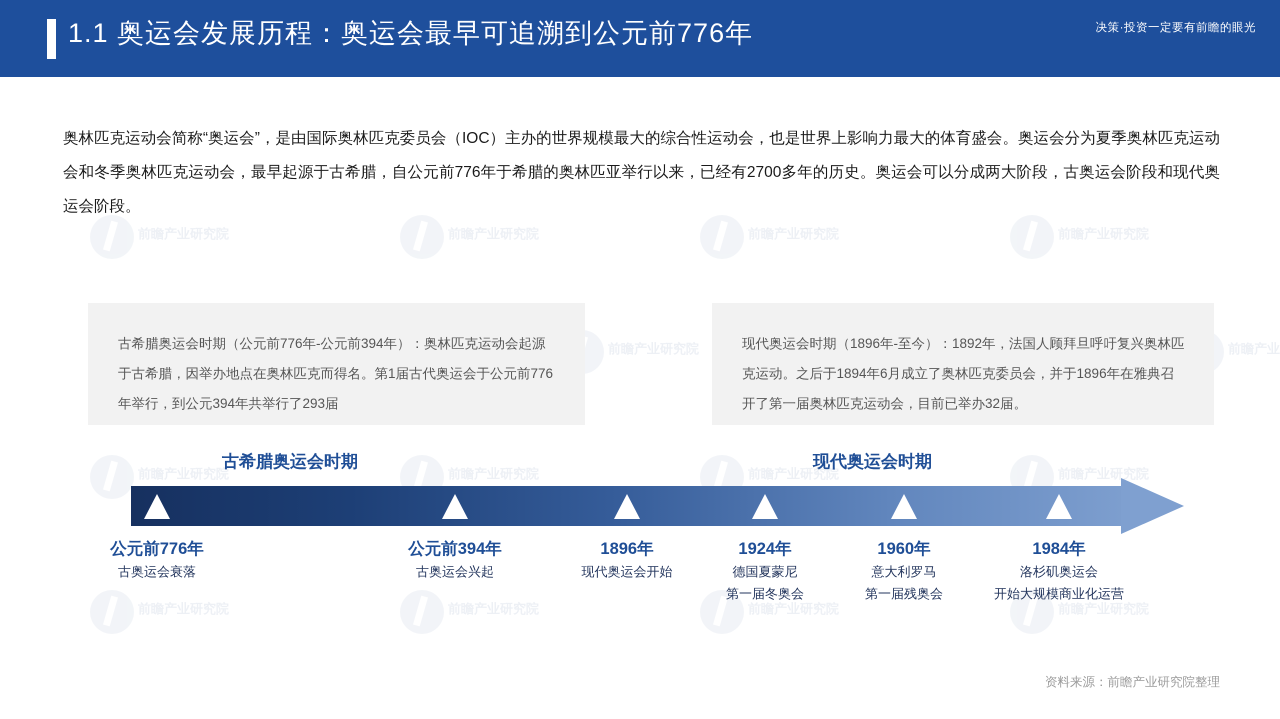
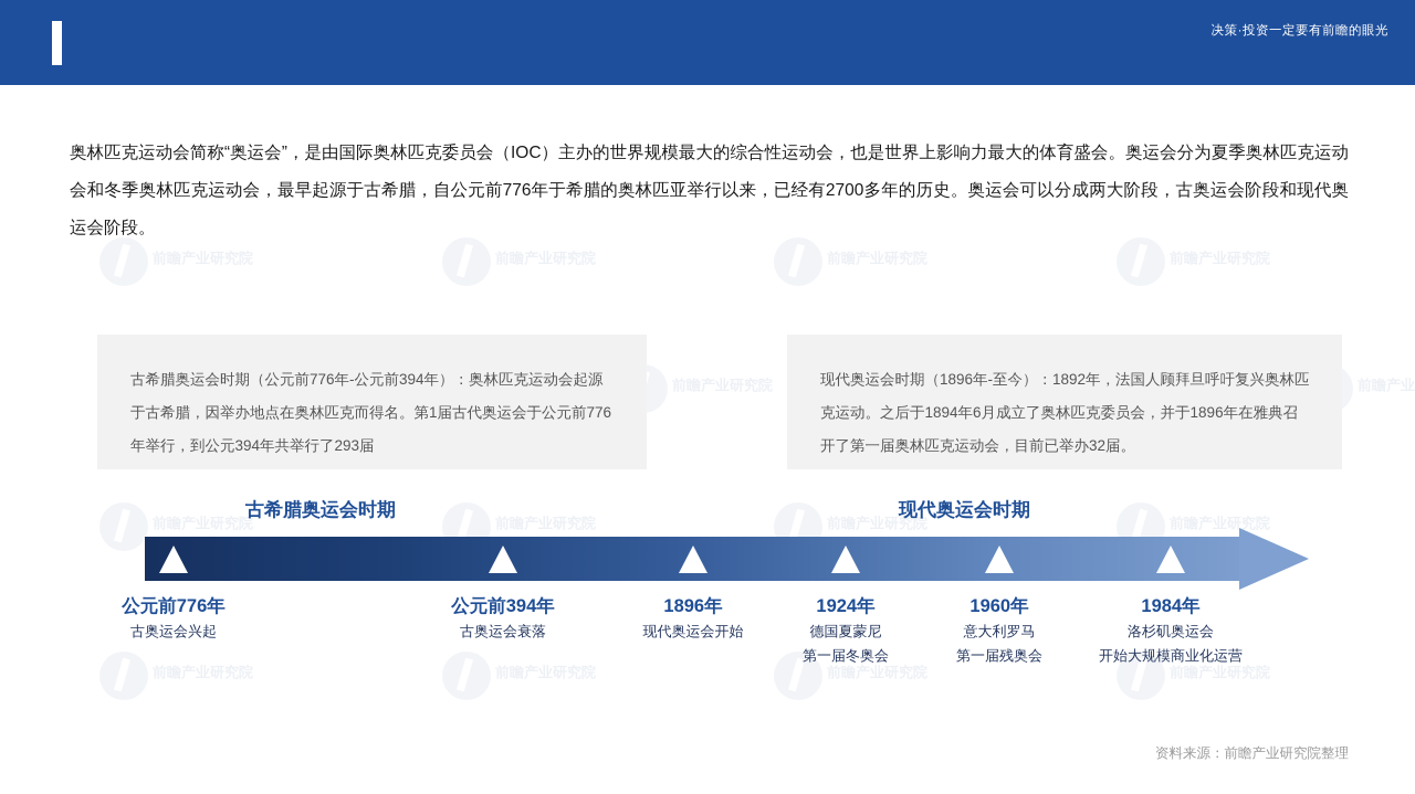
  前瞻产业研究院
  前瞻产业研究院
  前瞻产业研究院
- 1.1 奥运会发展历程：奥运会最早可追溯到公元前776年
  决策·投资一定要有前瞻的眼光
  奥林匹克运动会简称“奥运会”，是由国际奥林匹克委员会（IOC）主办的世界规模最大的综合性运动会，也是世界上影响力最大的体育盛会。奥运会分为夏季奥林匹克运动会和冬季奥林匹克运动会，最早起源于古希腊，自公元前776年于希腊的奥林匹亚举行以来，已经有2700多年的历史。奥运会可以分成两大阶段，古奥运会阶段和现代奥运会阶段。
  古希腊奥运会时期（公元前776年-公元前394年）：奥林匹克运动会起源于古希腊，因举办地点在奥林匹克而得名。第1届古代奥运会于公元前776年举行，到公元394年共举行了293届
  现代奥运会时期（1896年-至今）：1892年，法国人顾拜旦呼吁复兴奥林匹克运动。之后于1894年6月成立了奥林匹克委员会，并于1896年在雅典召开了第一届奥林匹克运动会，目前已举办32届。
  古希腊奥运会时期
  现代奥运会时期
  公元前776年
- 古奥运会衰落
+ 古奥运会兴起
  公元前394年
- 古奥运会兴起
+ 古奥运会衰落
  1896年
  现代奥运会开始
  1924年
  德国夏蒙尼
  第一届冬奥会
  1960年
  意大利罗马
  第一届残奥会
  1984年
  洛杉矶奥运会
  开始大规模商业化运营
  资料来源：前瞻产业研究院整理
